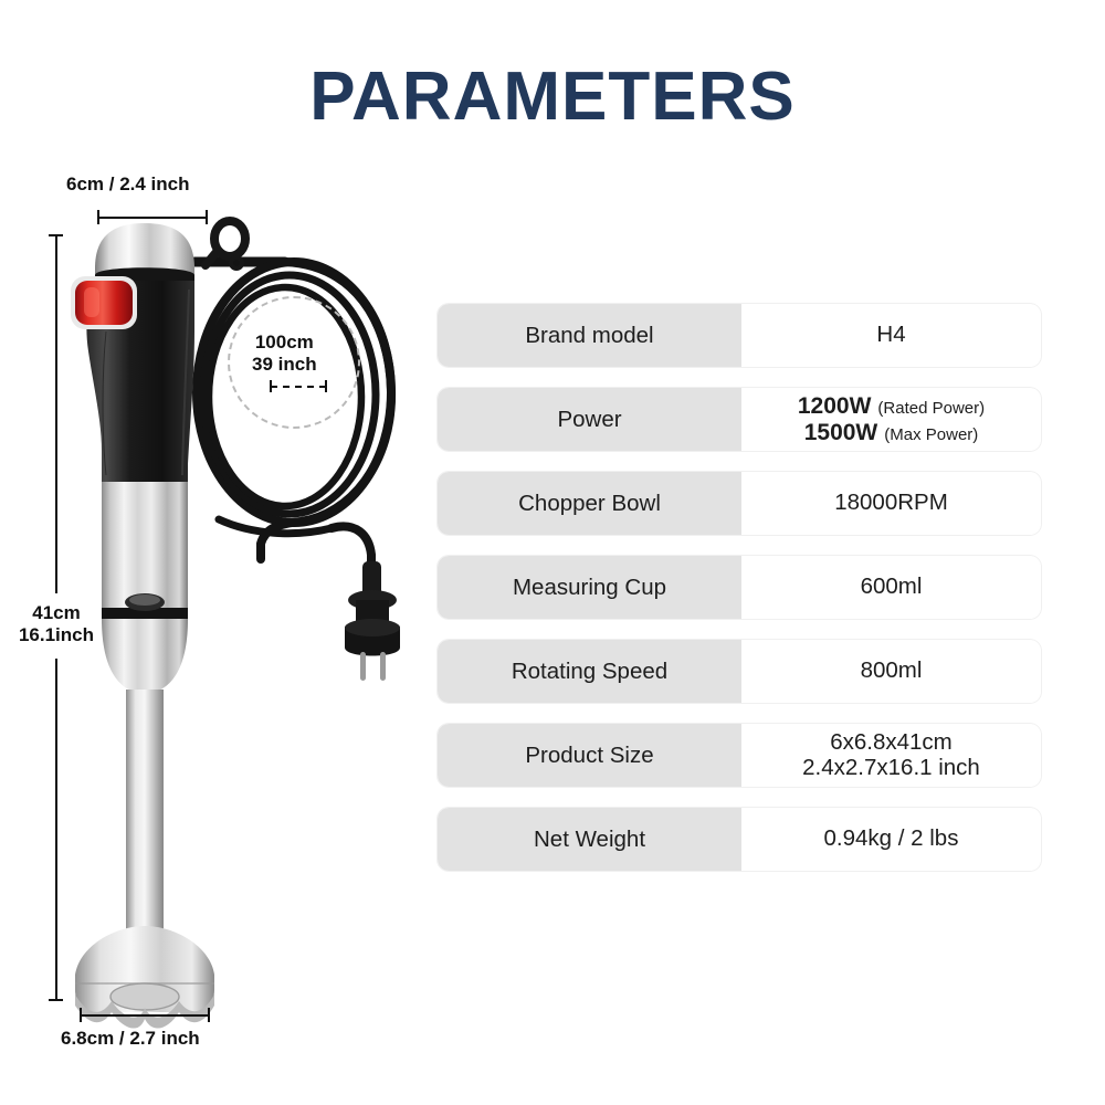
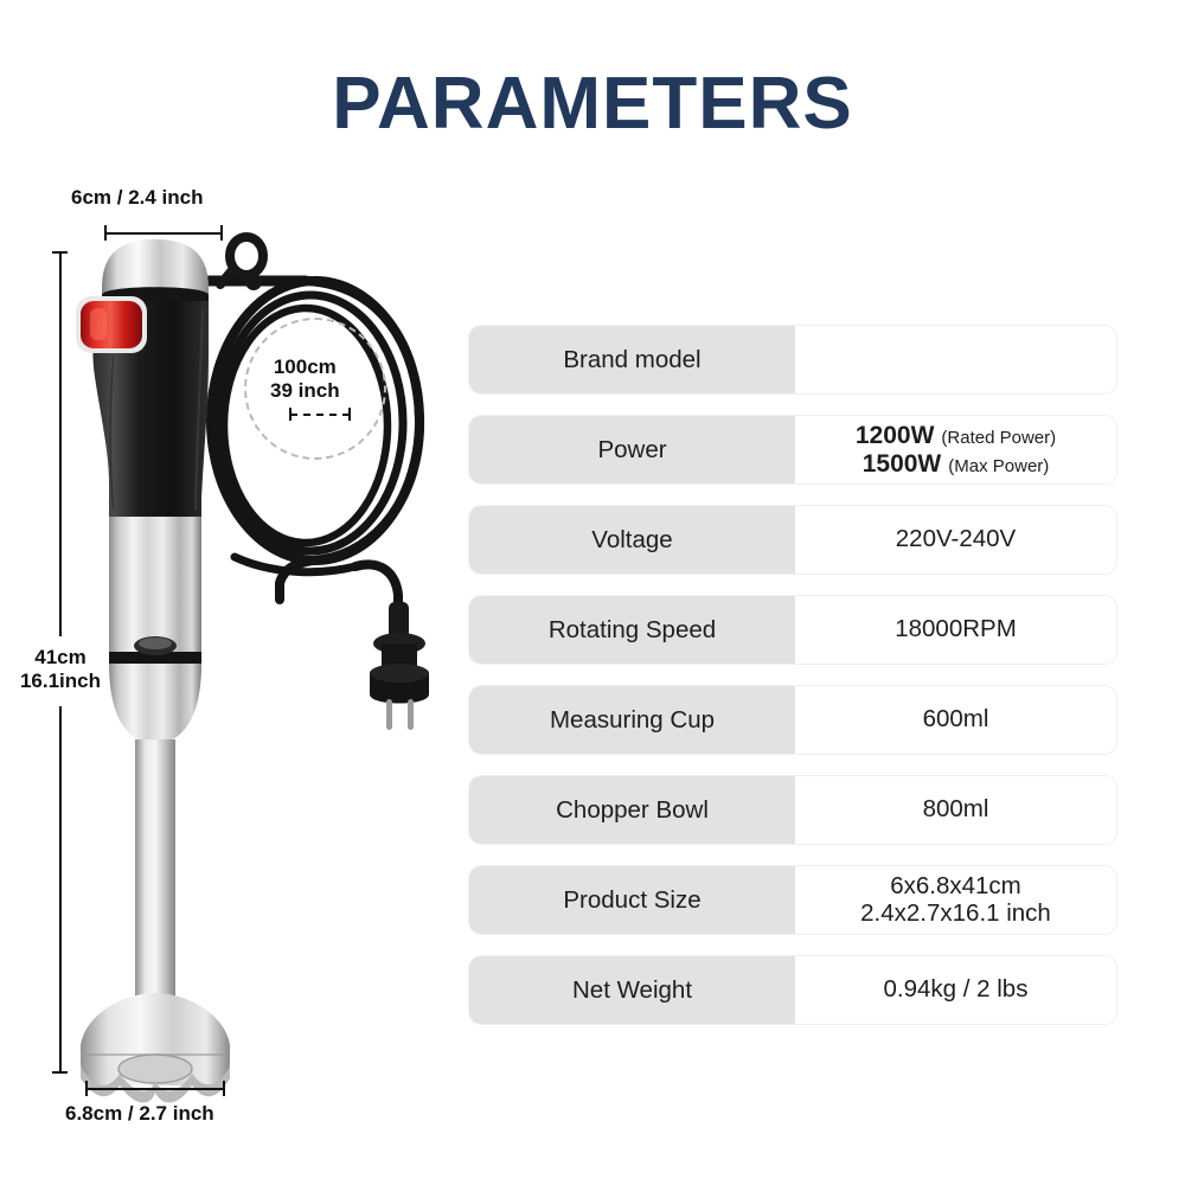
  PARAMETERS
  6cm / 2.4 inch
  41cm
  16.1inch
  6.8cm / 2.7 inch
  100cm
  39 inch
  Brand model
- H4
  Power
  1200W
  (Rated Power)
  1500W
  (Max Power)
+ Voltage
+ 220V-240V
- Chopper Bowl
+ Rotating Speed
  18000RPM
  Measuring Cup
  600ml
- Rotating Speed
+ Chopper Bowl
  800ml
  Product Size
  6x6.8x41cm
  2.4x2.7x16.1 inch
  Net Weight
  0.94kg / 2 lbs
